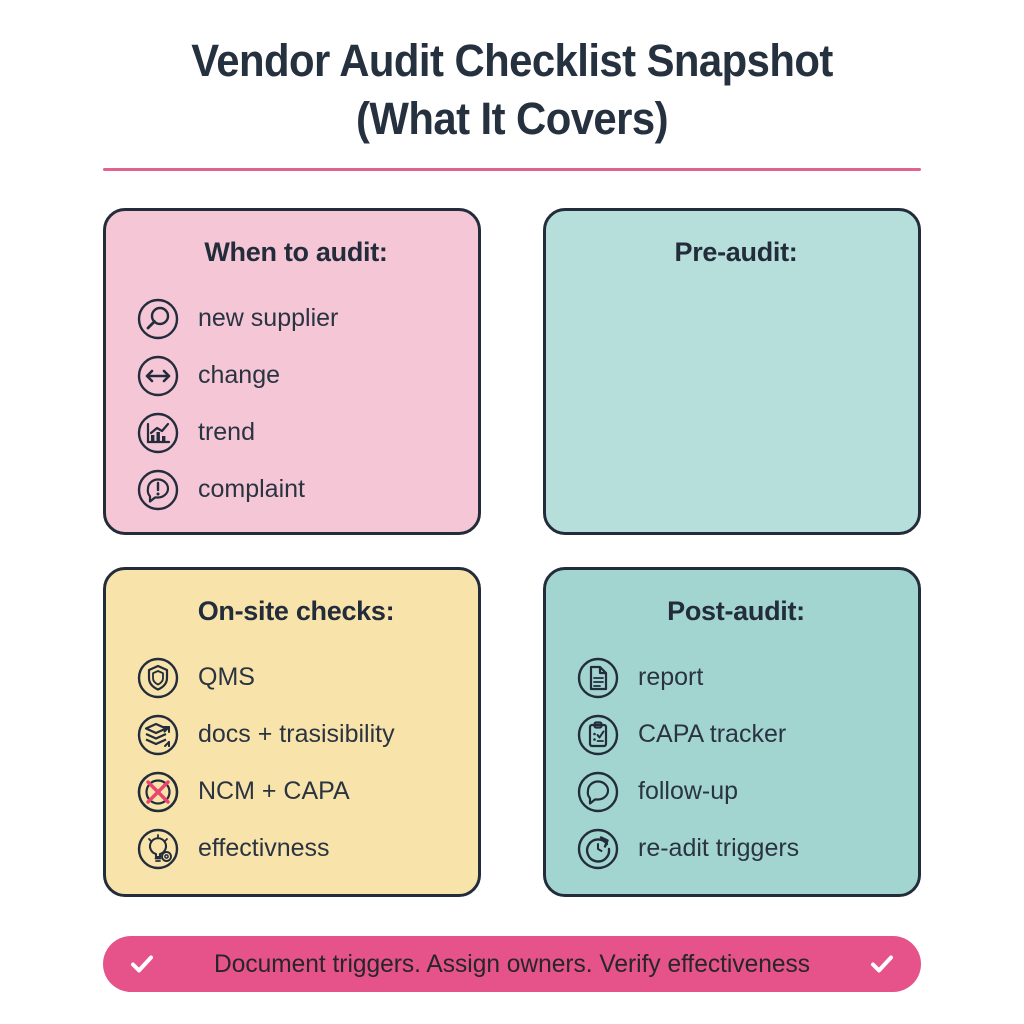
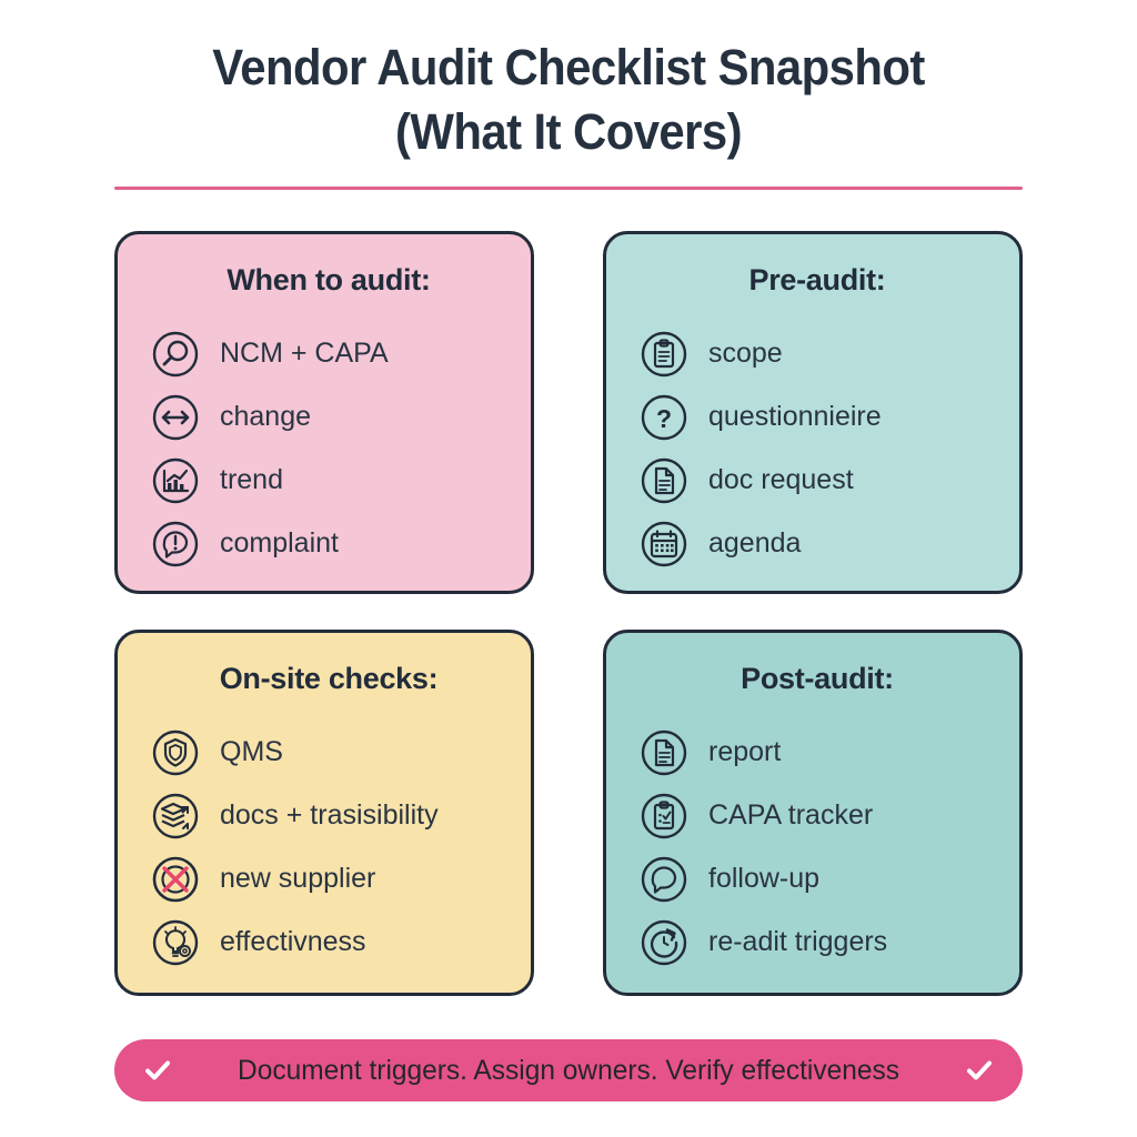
  Vendor Audit Checklist Snapshot
  (What It Covers)
  When to audit:
- new supplier
+ NCM + CAPA
  change
  trend
  complaint
  Pre-audit:
+ scope
+ ?
+ questionnieire
+ doc request
+ agenda
  On-site checks:
  QMS
  docs + trasisibility
- NCM + CAPA
+ new supplier
  effectivness
  Post-audit:
  report
  CAPA tracker
  follow-up
  re-adit triggers
  Document triggers. Assign owners. Verify effectiveness
